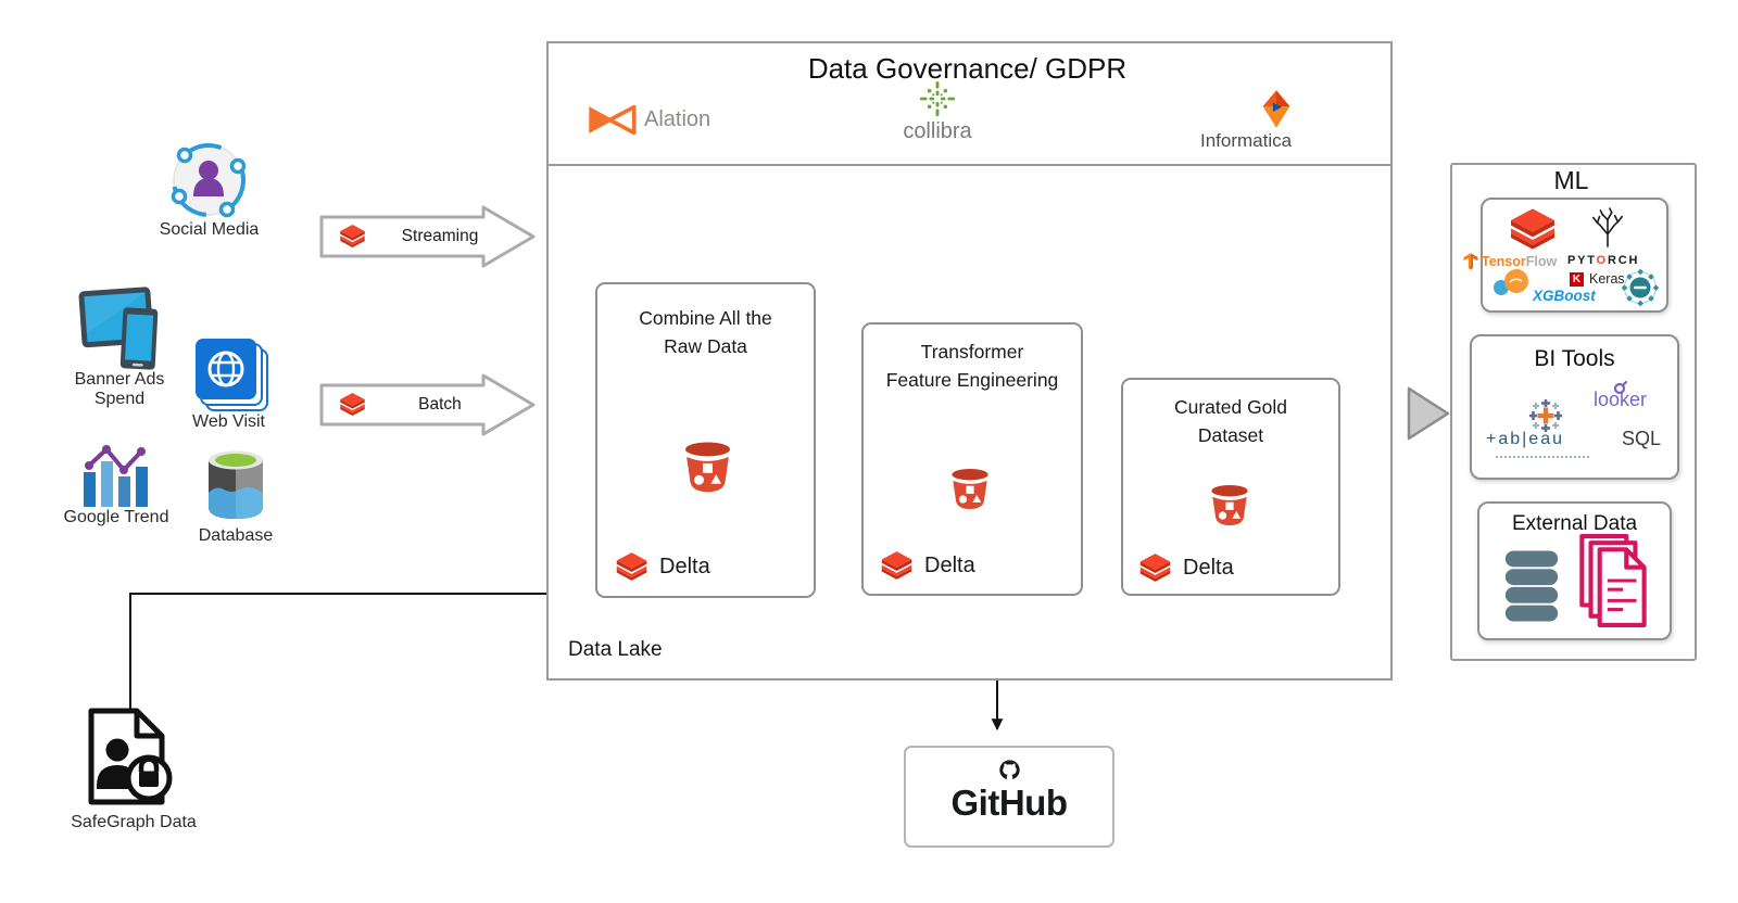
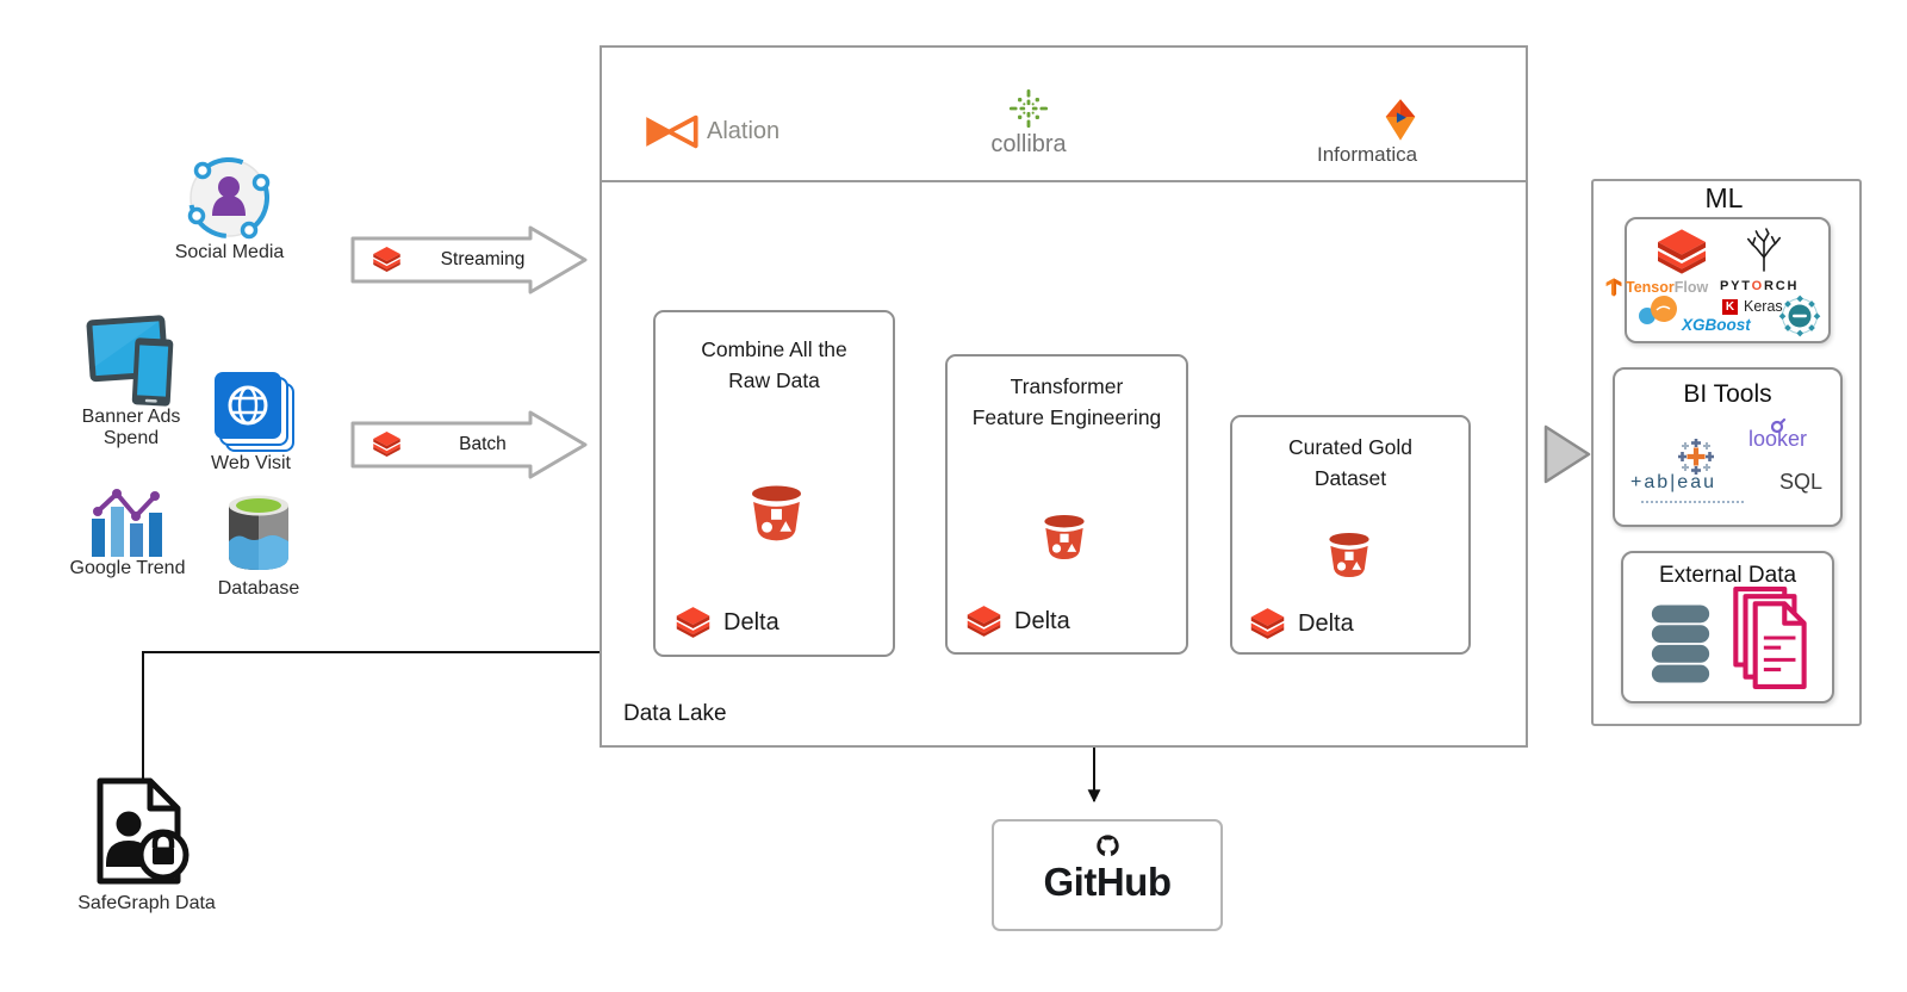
  Social Media
  Banner Ads
  Spend
  Web Visit
  Google Trend
  Database
  SafeGraph Data
  Streaming
  Batch
  Data Lake
- Data Governance/ GDPR
  Alation
  collibra
  Informatica
  Combine All the
  Raw Data
  Delta
  Transformer
  Feature Engineering
  Delta
  Curated Gold
  Dataset
  Delta
  ML
  Tensor
  Flow
  PYTORCH
  K
  Keras
  XGBoost
  BI Tools
  looker
  +ab|eau
  SQL
  External Data
  GitHub
